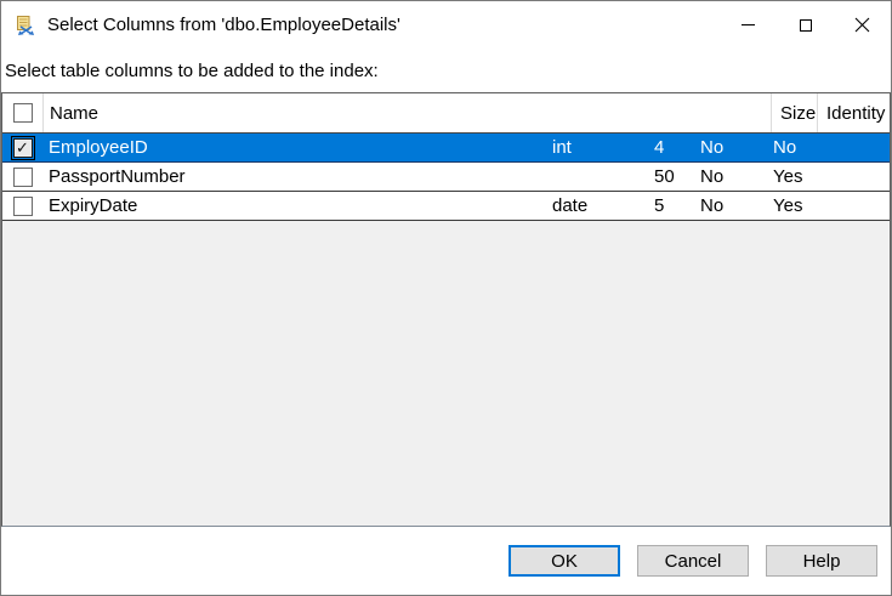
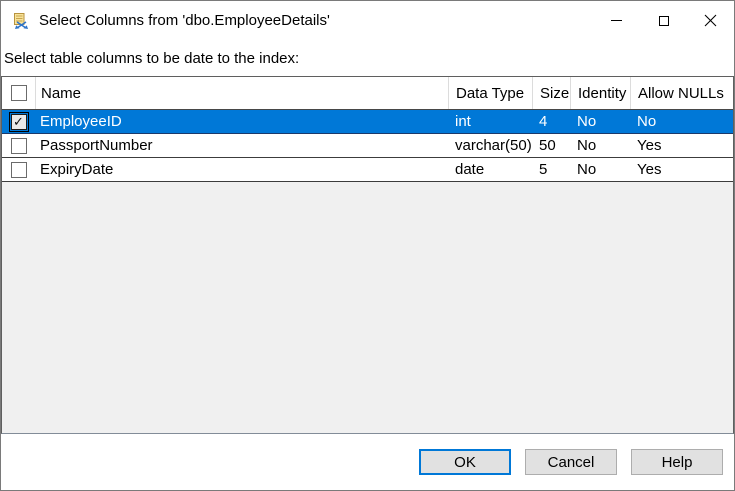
  Select Columns from 'dbo.EmployeeDetails'
- Select table columns to be added to the index:
+ Select table columns to be date to the index:
  Name
+ Data Type
  Size
  Identity
+ Allow NULLs
  ✓
  EmployeeID
  int
  4
  No
  No
  PassportNumber
+ varchar(50)
  50
  No
  Yes
  ExpiryDate
  date
  5
  No
  Yes
  OK
  Cancel
  Help
